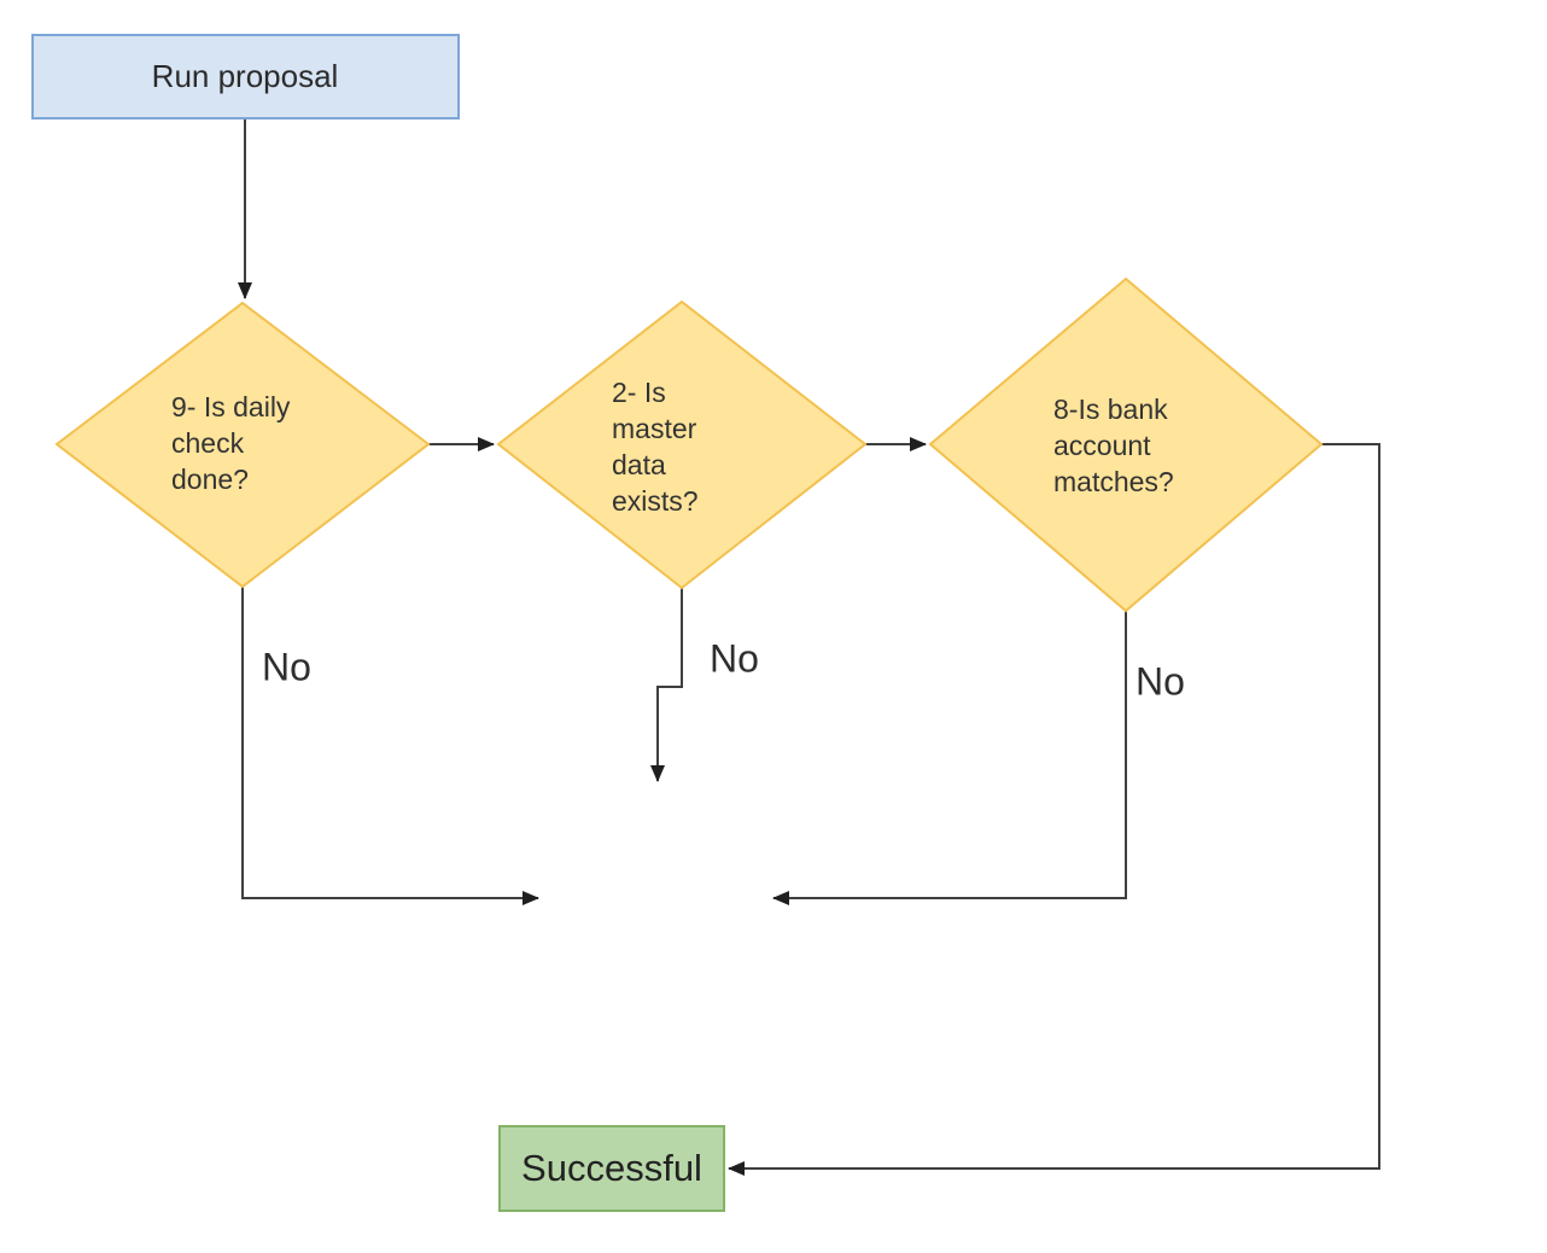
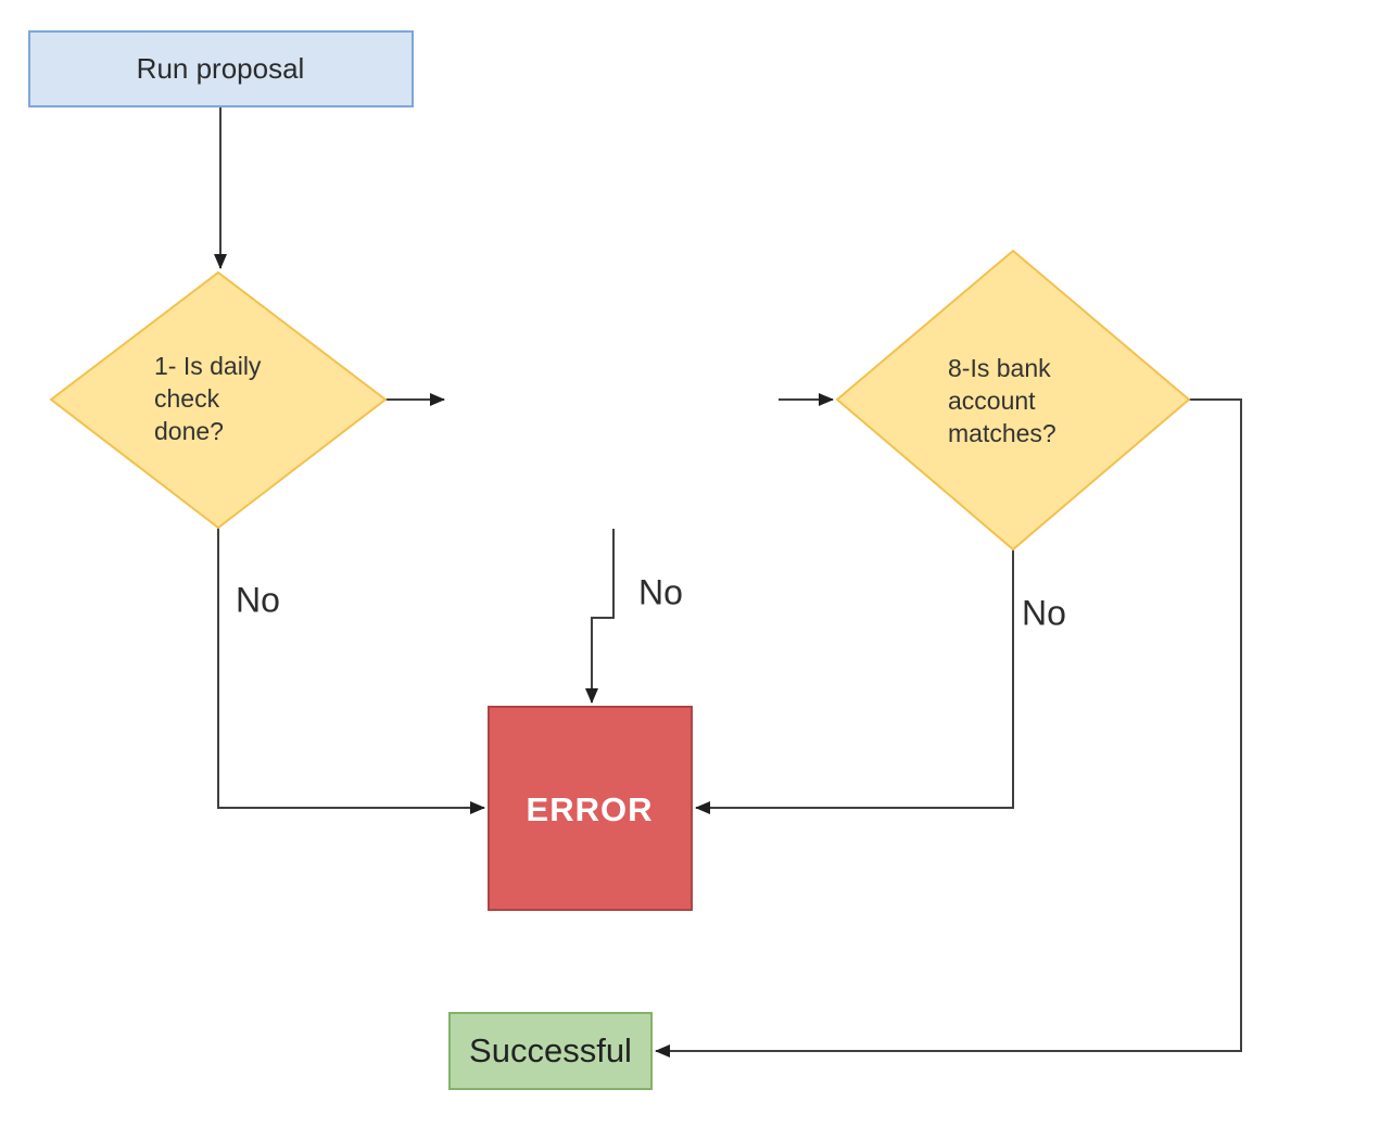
  No
  No
  No
  Run proposal
- 9- Is daily
+ 1- Is daily
  check
  done?
- 2- Is
- master
- data
- exists?
  8-Is bank
  account
  matches?
+ ERROR
  Successful
